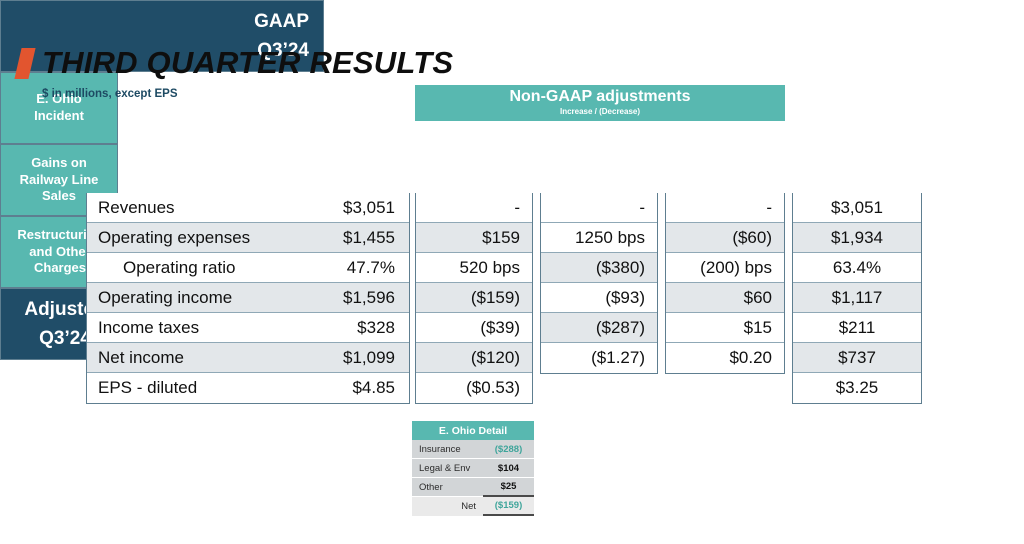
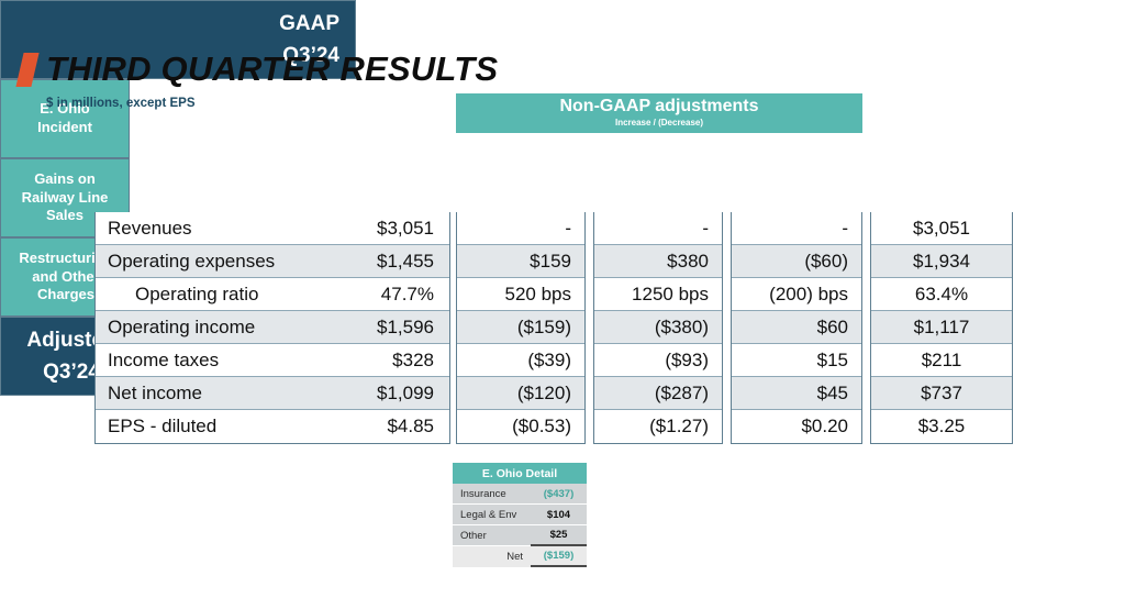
  THIRD QUARTER RESULTS
  $ in millions, except EPS
  Non-GAAP adjustments
  Increase / (Decrease)
  GAAP
  Q3’24
  E. Ohio
  Incident
  Gains on
  Railway Line
  Sales
  Restructuri
  and Othe
  Charges
  Adjust
  Q3’24
  Revenues
  $3,051
  Operating expenses
  $1,455
  Operating ratio
  47.7%
  Operating income
  $1,596
  Income taxes
  $328
  Net income
  $1,099
  EPS - diluted
  $4.85
  -
  $159
  520 bps
  ($159)
  ($39)
  ($120)
  ($0.53)
  -
+ $380
  1250 bps
  ($380)
  ($93)
  ($287)
  ($1.27)
  -
  ($60)
  (200) bps
  $60
  $15
+ $45
  $0.20
  $3,051
  $1,934
  63.4%
  $1,117
  $211
  $737
  $3.25
  E. Ohio Detail
  Insurance
- ($288)
+ ($437)
  Legal & Env
  $104
  Other
  $25
  Net
  ($159)
